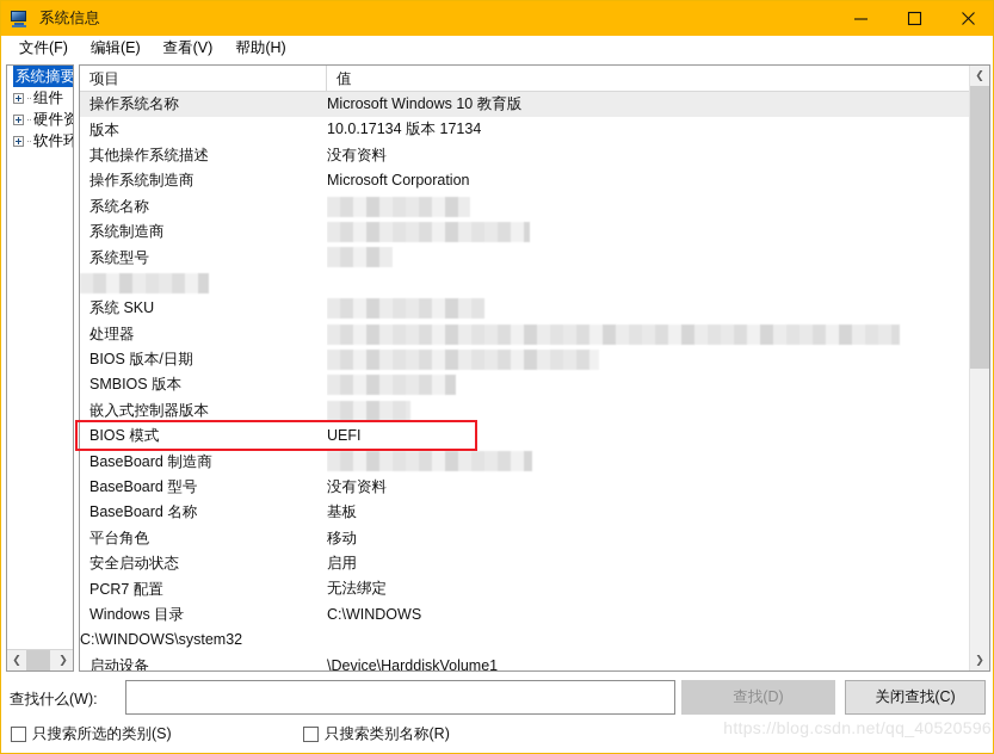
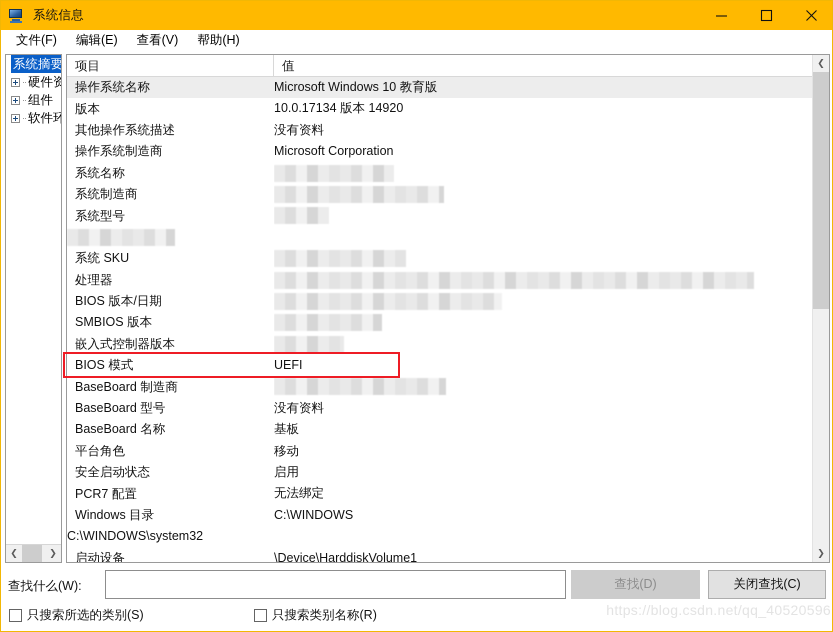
  系统信息
  文件(F)
  编辑(E)
  查看(V)
  帮助(H)
  系统摘要
  ··
- 组件
+ 硬件资
  ··
- 硬件资
+ 组件
  ··
  软件环
  ❮
  ❯
  项目
  值
  操作系统名称
  Microsoft Windows 10 教育版
  版本
- 10.0.17134 版本 17134
+ 10.0.17134 版本 14920
  其他操作系统描述
  没有资料
  操作系统制造商
  Microsoft Corporation
  系统名称
  系统制造商
  系统型号
  系统 SKU
  处理器
  BIOS 版本/日期
  SMBIOS 版本
  嵌入式控制器版本
  BIOS 模式
  UEFI
  BaseBoard 制造商
  BaseBoard 型号
  没有资料
  BaseBoard 名称
  基板
  平台角色
  移动
  安全启动状态
  启用
  PCR7 配置
  无法绑定
  Windows 目录
  C:\WINDOWS
  C:\WINDOWS\system32
  启动设备
  \Device\HarddiskVolume1
  ❮
  ❯
  查找什么(W):
  查找(D)
  关闭查找(C)
  只搜索所选的类别(S)
  只搜索类别名称(R)
  https://blog.csdn.net/qq_40520596
